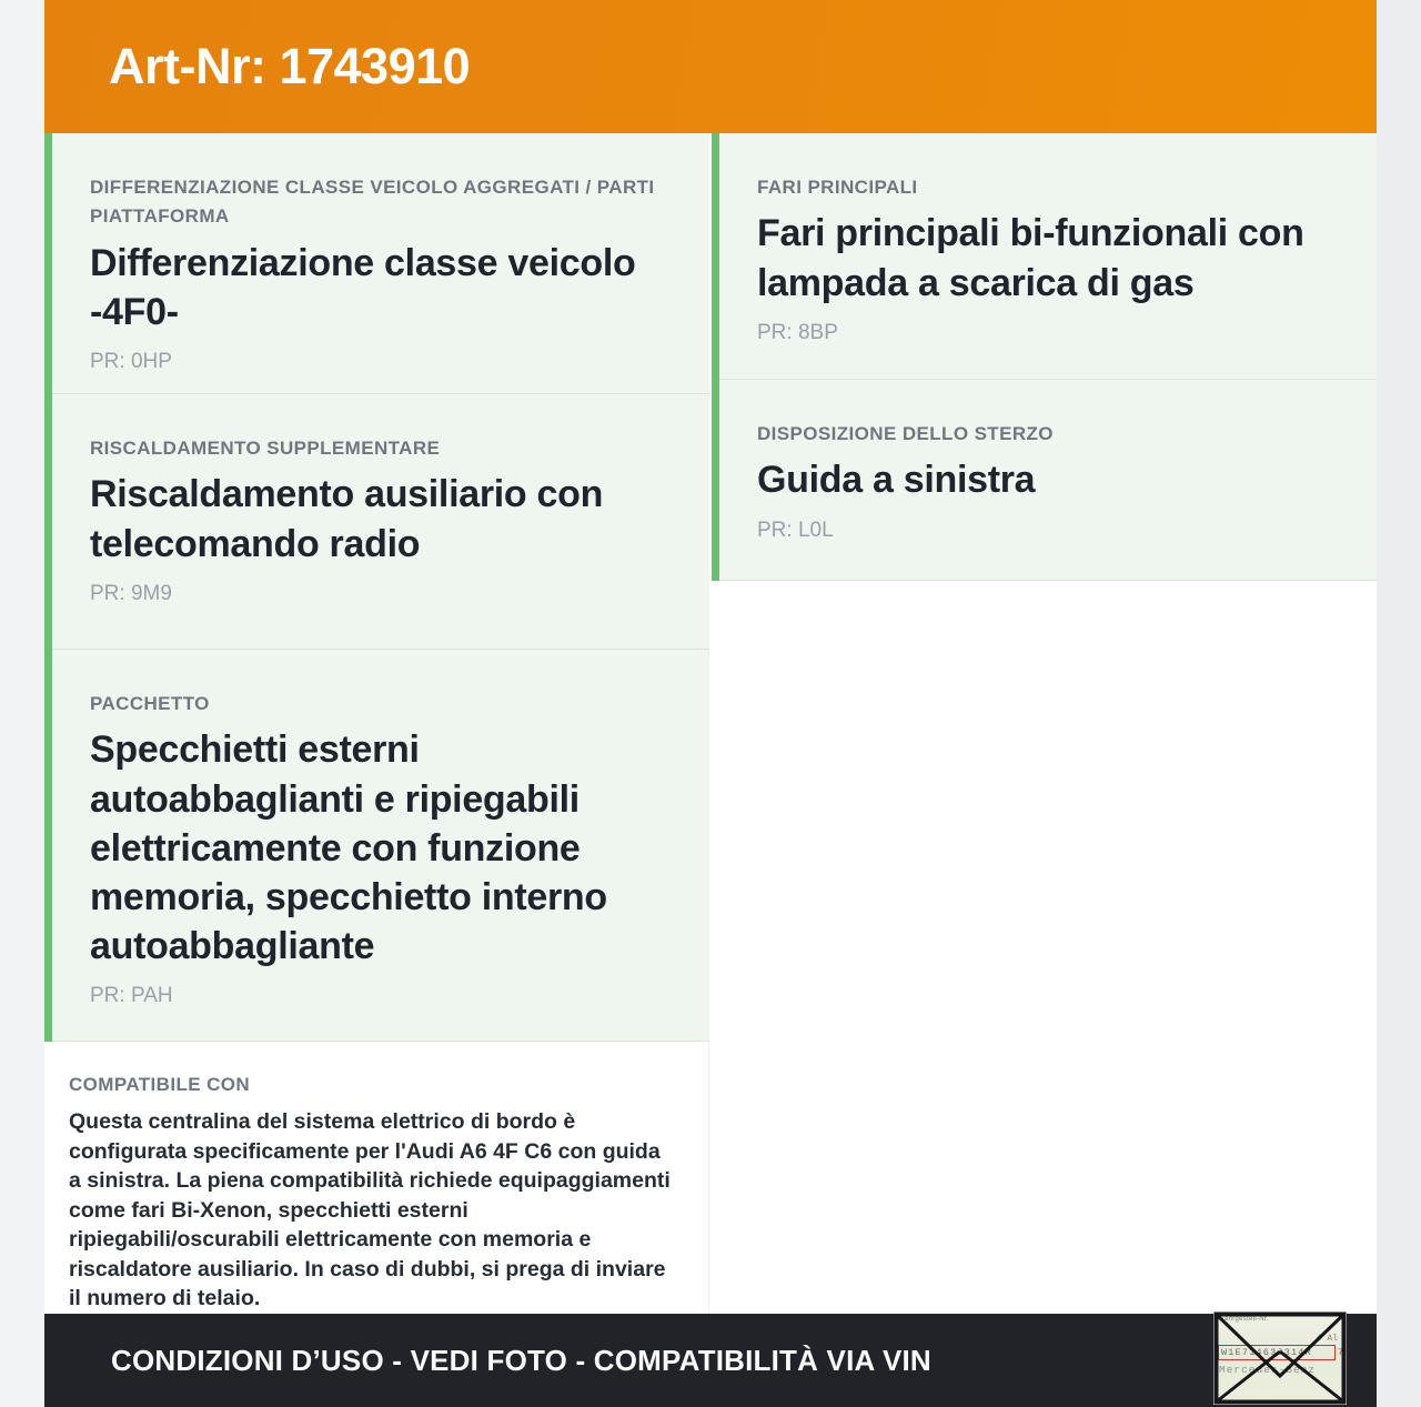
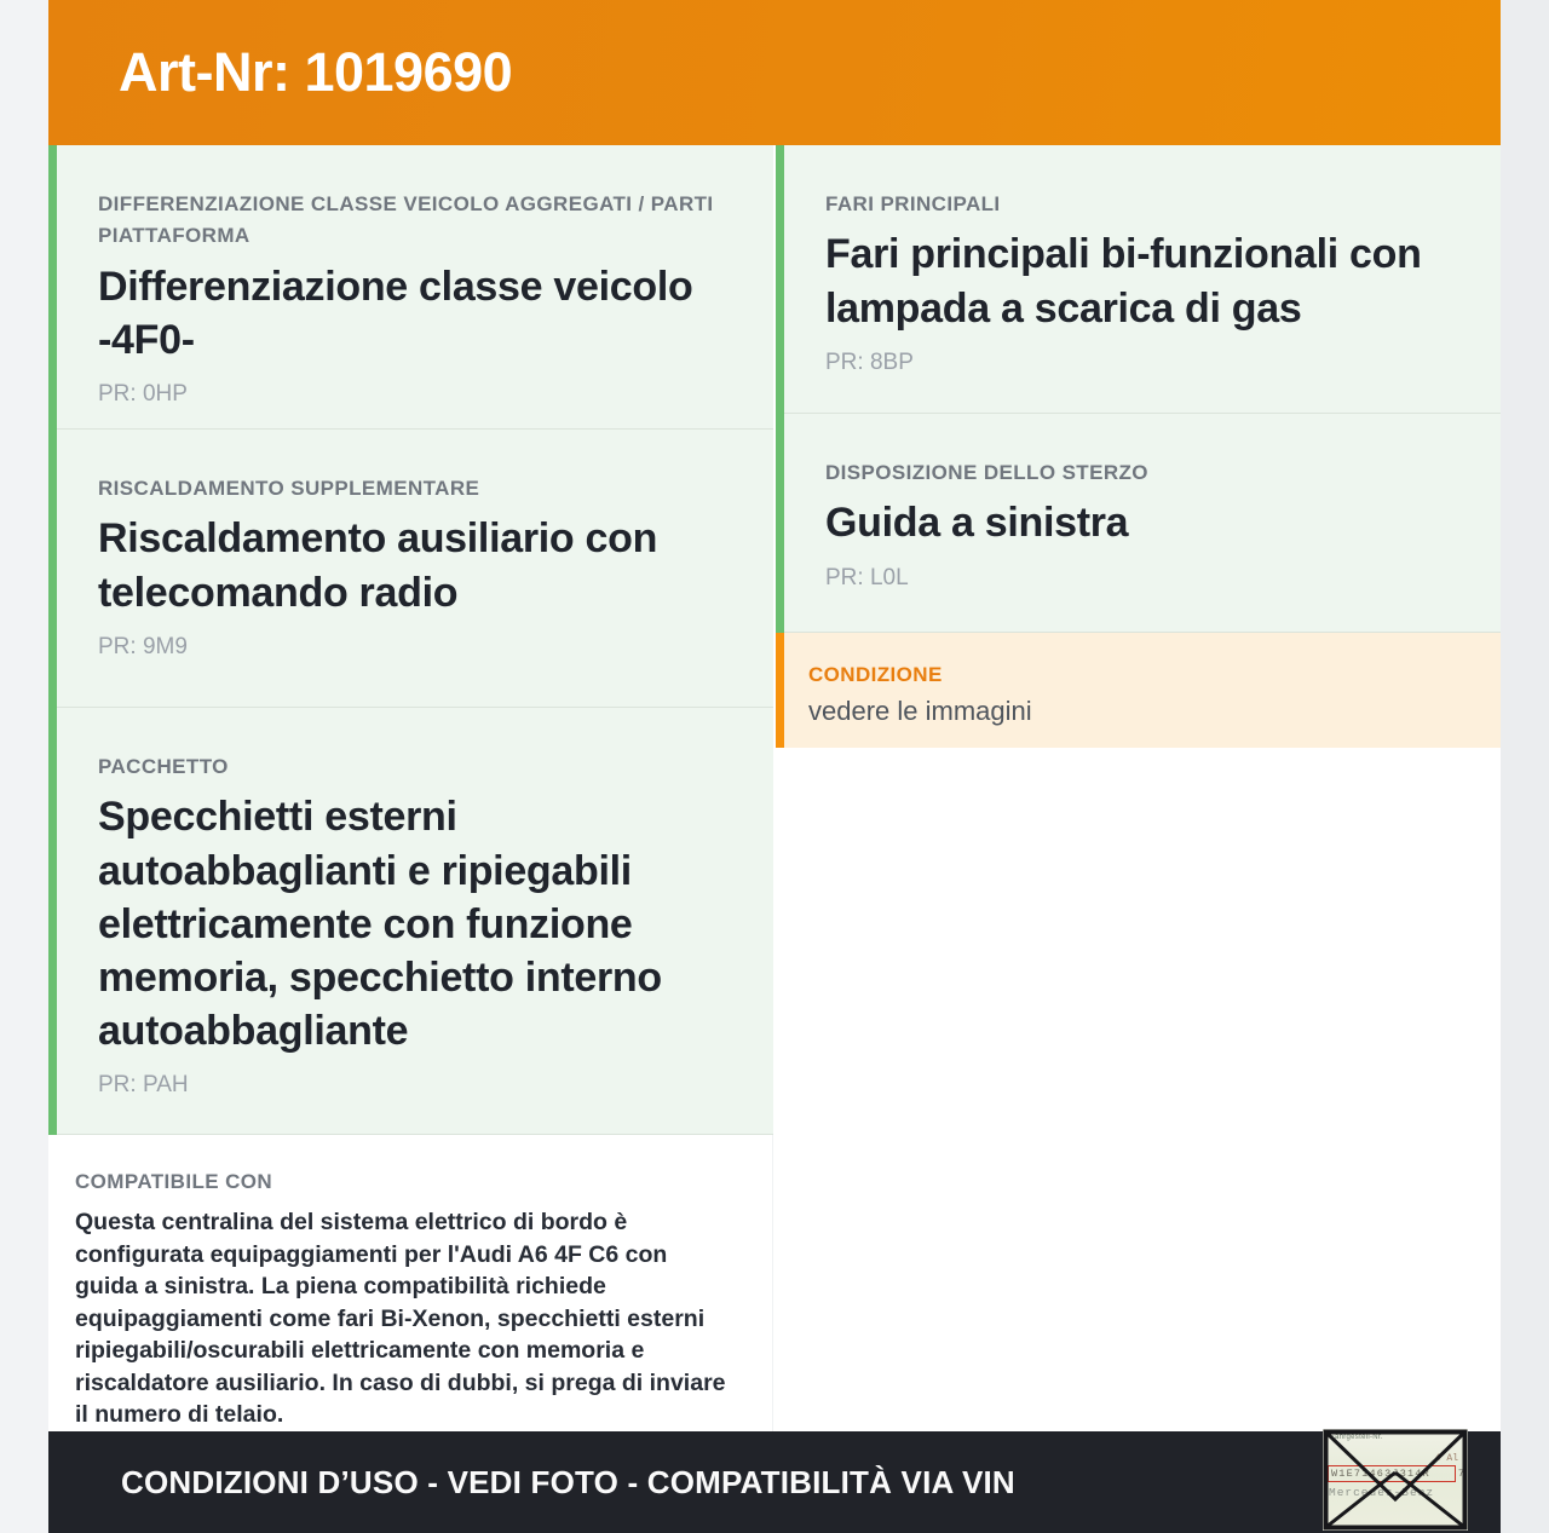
- Art-Nr: 1743910
+ Art-Nr: 1019690
  DIFFERENZIAZIONE CLASSE VEICOLO AGGREGATI / PARTI PIATTAFORMA
  Differenziazione classe veicolo -4F0-
  PR: 0HP
  RISCALDAMENTO SUPPLEMENTARE
  Riscaldamento ausiliario con telecomando radio
  PR: 9M9
  PACCHETTO
  Specchietti esterni autoabbaglianti e ripiegabili elettricamente con funzione memoria, specchietto interno autoabbagliante
  PR: PAH
  COMPATIBILE CON
- Questa centralina del sistema elettrico di bordo è configurata specificamente per l'Audi A6 4F C6 con guida a sinistra. La piena compatibilità richiede equipaggiamenti come fari Bi-Xenon, specchietti esterni ripiegabili/oscurabili elettricamente con memoria e riscaldatore ausiliario. In caso di dubbi, si prega di inviare il numero di telaio.
+ Questa centralina del sistema elettrico di bordo è configurata equipaggiamenti per l'Audi A6 4F C6 con guida a sinistra. La piena compatibilità richiede equipaggiamenti come fari Bi-Xenon, specchietti esterni ripiegabili/oscurabili elettricamente con memoria e riscaldatore ausiliario. In caso di dubbi, si prega di inviare il numero di telaio.
  FARI PRINCIPALI
  Fari principali bi-funzionali con lampada a scarica di gas
  PR: 8BP
  DISPOSIZIONE DELLO STERZO
  Guida a sinistra
  PR: L0L
+ CONDIZIONE
+ vedere le immagini
  CONDIZIONI D’USO - VEDI FOTO - COMPATIBILITÀ VIA VIN
  W1E71463314R
  7
  Mercede-Bez
